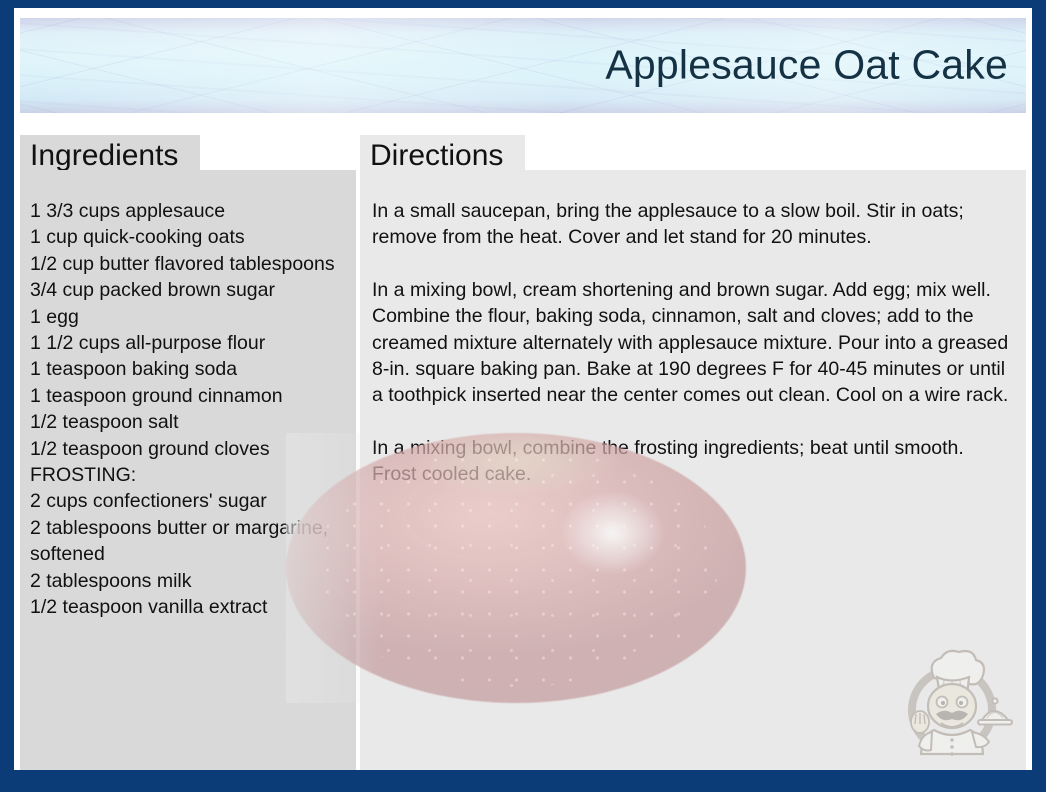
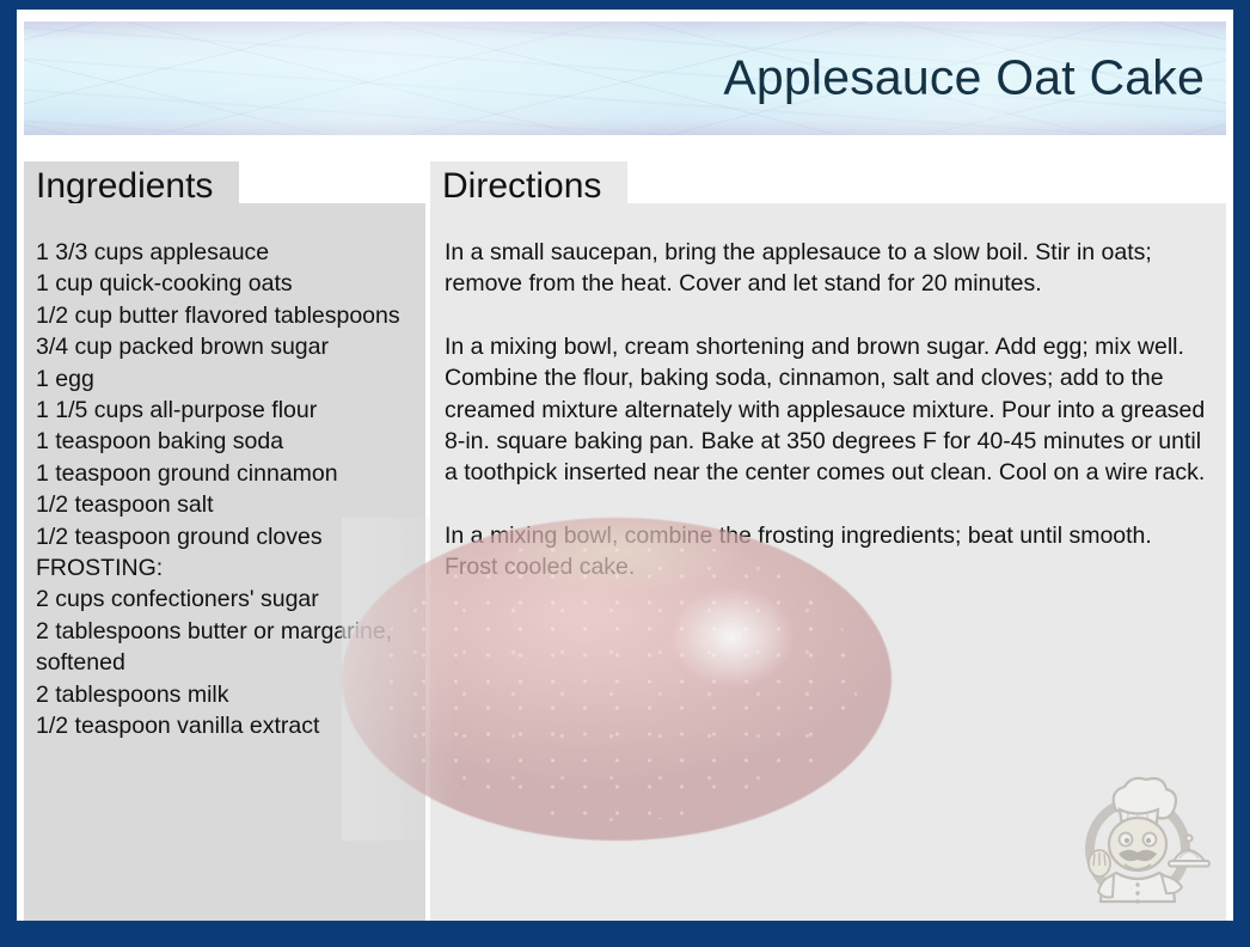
  Applesauce Oat Cake
  Ingredients
  1 3/3 cups applesauce
  1 cup quick-cooking oats
  1/2 cup butter flavored tablespoons
  3/4 cup packed brown sugar
  1 egg
- 1 1/2 cups all-purpose flour
+ 1 1/5 cups all-purpose flour
  1 teaspoon baking soda
  1 teaspoon ground cinnamon
  1/2 teaspoon salt
  1/2 teaspoon ground cloves
  FROSTING:
  2 cups confectioners' sugar
  2 tablespoons butter or marga
  softened
  2 tablespoons milk
  1/2 teaspoon vanilla extract
  Directions
  In a small saucepan, bring the applesauce to a slow boil. Stir in oats; remove from the heat. Cover and let stand for 20 minutes.
- In a mixing bowl, cream shortening and brown sugar. Add egg; mix well. Combine the flour, baking soda, cinnamon, salt and cloves; add to the creamed mixture alternately with applesauce mixture. Pour into a greased 8-in. square baking pan. Bake at 190 degrees F for 40-45 minutes or until a toothpick inserted near the center comes out clean. Cool on a wire rack.
+ In a mixing bowl, cream shortening and brown sugar. Add egg; mix well. Combine the flour, baking soda, cinnamon, salt and cloves; add to the creamed mixture alternately with applesauce mixture. Pour into a greased 8-in. square baking pan. Bake at 350 degrees F for 40-45 minutes or until a toothpick inserted near the center comes out clean. Cool on a wire rack.
  n a mixing bowl, combine the frosting ingredients; beat until smooth. rost cooled cake.
